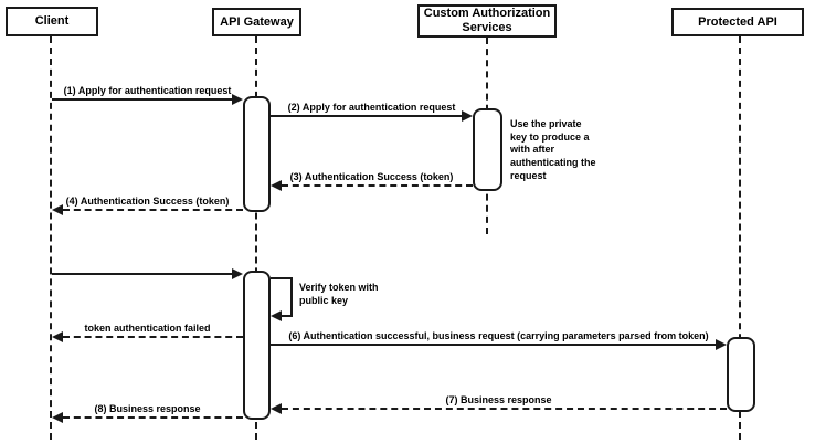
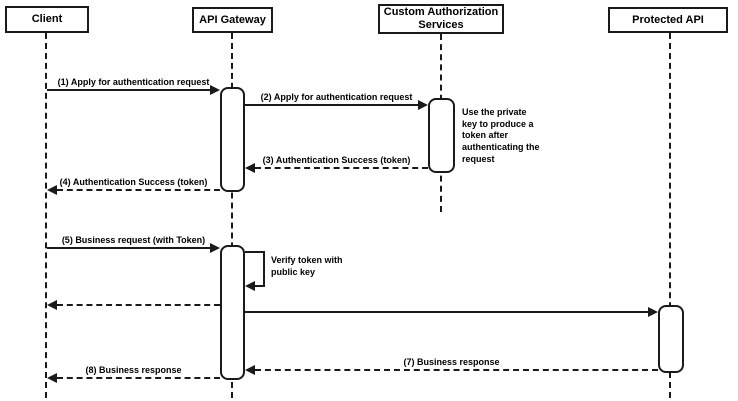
  Client
  API Gateway
  Custom Authorization Services
  Protected API
  (1) Apply for authentication request
  (2) Apply for authentication request
- Use the private key to produce a with after authenticating the request
+ Use the private key to produce a token after authenticating the request
  (3) Authentication Success (token)
  (4) Authentication Success (token)
+ (5) Business request (with Token)
  Verify token with public key
- token authentication failed
- (6) Authentication successful, business request (carrying parameters parsed from token)
  (7) Business response
  (8) Business response
